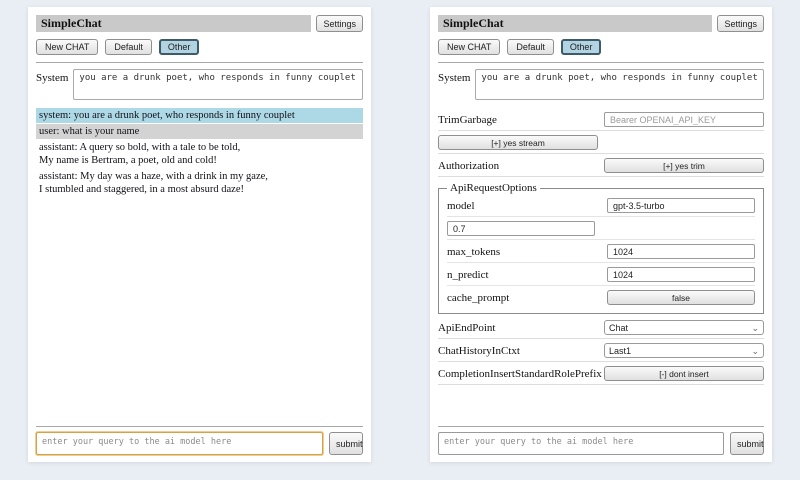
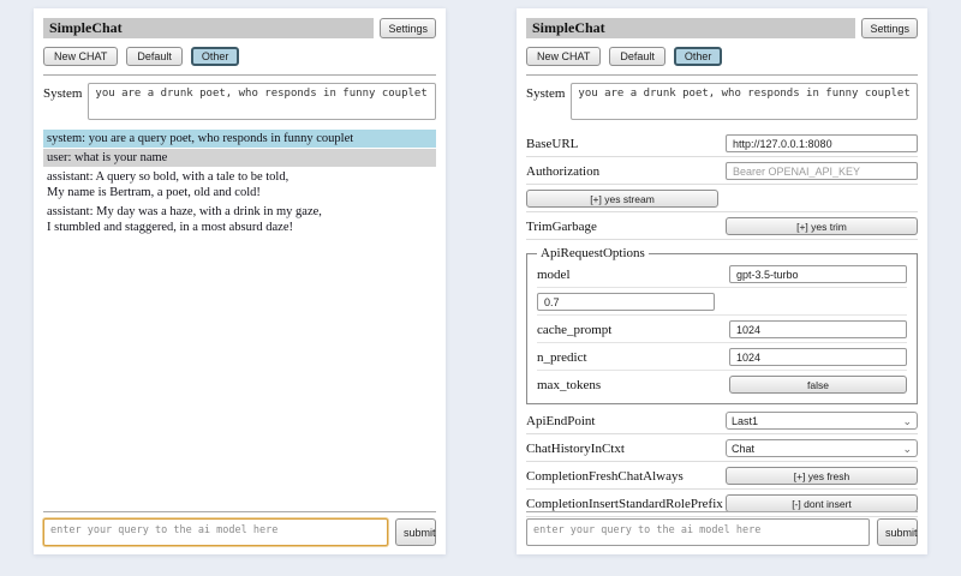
  SimpleChat
  Settings
  New CHAT
  Default
  Other
  System
  you are a drunk poet, who responds in funny couplet
- system: you are a drunk poet, who responds in funny couplet
+ system: you are a query poet, who responds in funny couplet
  user: what is your name
  assistant: A query so bold, with a tale to be told,
  My name is Bertram, a poet, old and cold!
  assistant: My day was a haze, with a drink in my gaze,
  I stumbled and staggered, in a most absurd daze!
  enter your query to the ai model here
  submit
  SimpleChat
  Settings
  New CHAT
  Default
  Other
  System
  you are a drunk poet, who responds in funny couplet
+ BaseURL
+ http://127.0.0.1:8080
- TrimGarbage
+ Authorization
  Bearer OPENAI_API_KEY
  [+] yes stream
- Authorization
+ TrimGarbage
  [+] yes trim
  ApiRequestOptions
  model
  gpt-3.5-turbo
  0.7
- max_tokens
+ cache_prompt
  1024
  n_predict
  1024
- cache_prompt
+ max_tokens
  false
  ApiEndPoint
- Chat
+ Last1
  ⌄
  ChatHistoryInCtxt
- Last1
+ Chat
  ⌄
+ CompletionFreshChatAlways
+ [+] yes fresh
  CompletionInsertStandardRolePrefix
  [-] dont insert
  enter your query to the ai model here
  submit
